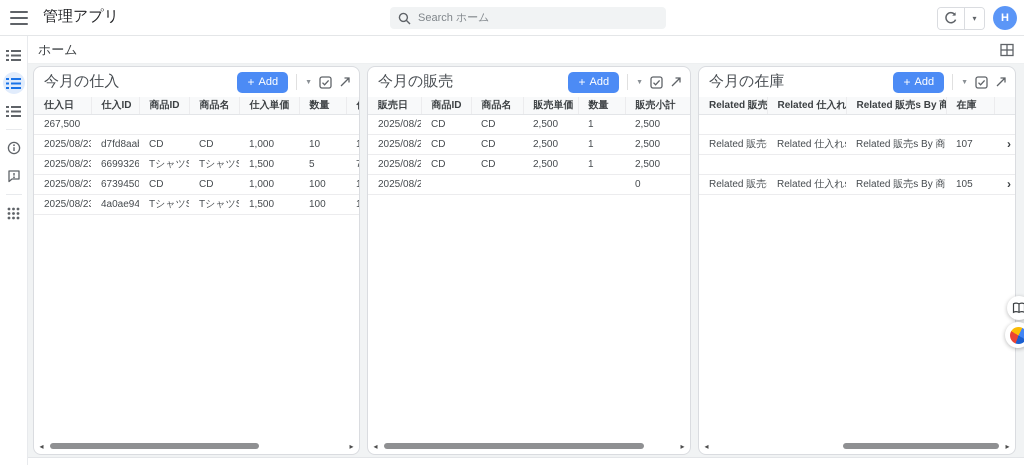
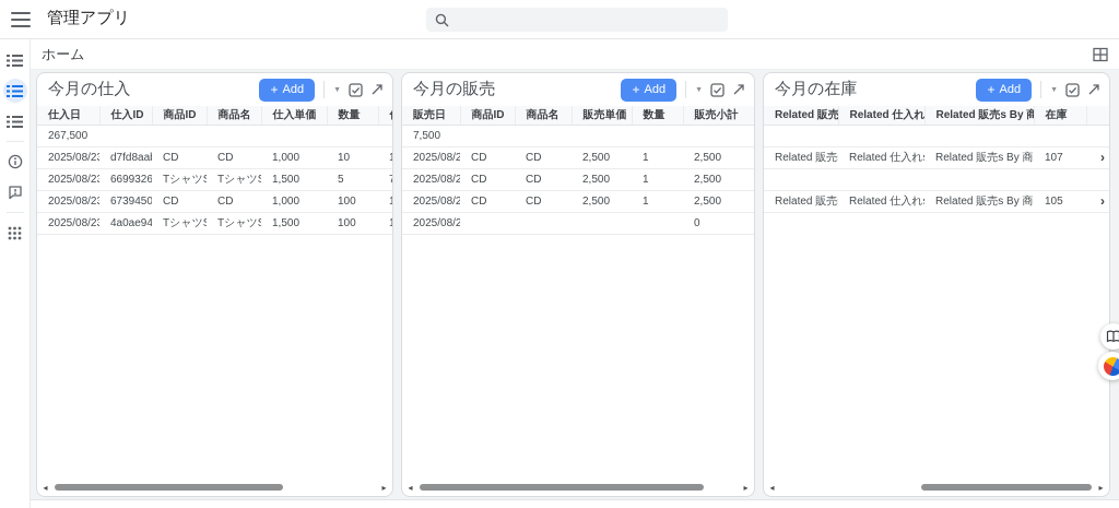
  管理アプリ
- Search ホーム
- ▾
- H
  ホーム
  今月の仕入
  +
  Add
  仕入日	仕入ID	商品ID	商品名	仕入単価	数量
  267,500
  2025/08/2	d7fd8aa	CD	CD	1,000	10	1
  2025/08/2	6699326	Tシャツ	Tシャツ	1,500	5	7
  2025/08/2	6739450	CD	CD	1,000	100	1
  2025/08/2	4a0ae94	Tシャツ	Tシャツ	1,500	100	1
  ◂
  ▸
  今月の販売
  +
  Add
  販売日	商品ID	商品名	販売単価	数量	販売小計
+ 7,500
  2025/08/2	CD	CD	2,500	1	2,500
  2025/08/2	CD	CD	2,500	1	2,500
  2025/08/2	CD	CD	2,500	1	2,500
  2025/08/2					0
  ◂
  ▸
  今月の在庫
  +
  Add
  Related 販売	Related 仕入れ	Related 販売s By 商	在庫
  Related 販売	Related 仕入れ	Related 販売s By 商	107	›
  Related 販売	Related 仕入れ	Related 販売s By 商	105	›
  ◂
  ▸
